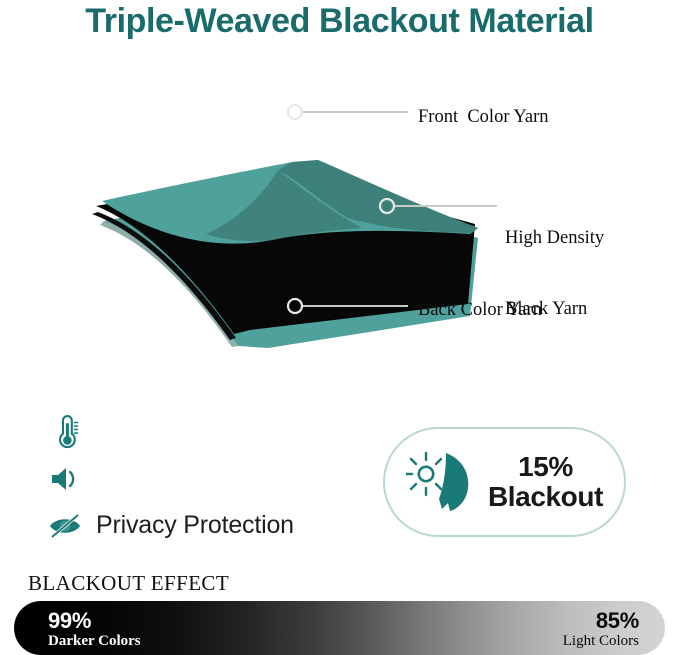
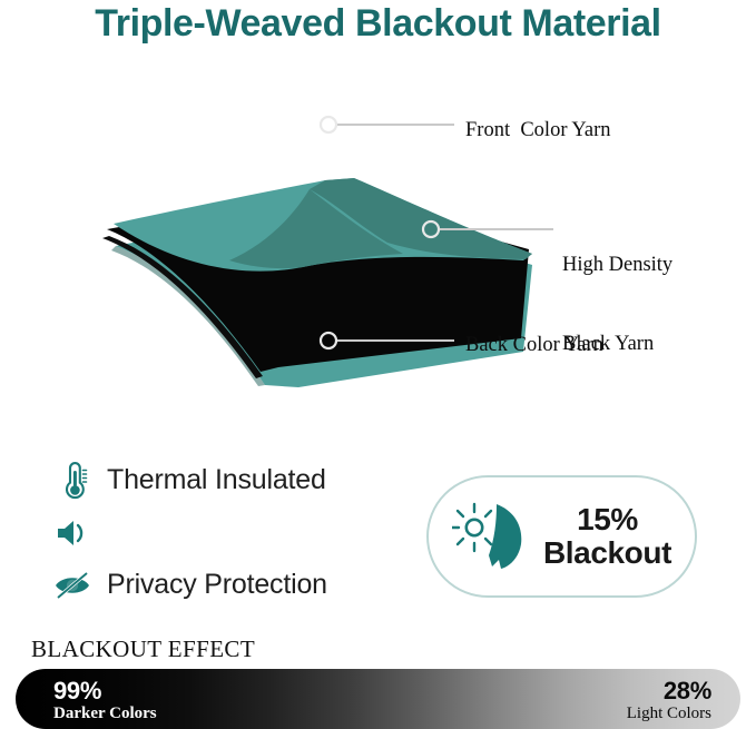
  Triple-Weaved Blackout Material
  Front Color Yarn
  High Density
  Black Yarn
  Back Color Yarn
+ Thermal Insulated
  Privacy Protection
  15%
  Blackout
  BLACKOUT EFFECT
  99%
  Darker Colors
- 85%
+ 28%
  Light Colors
